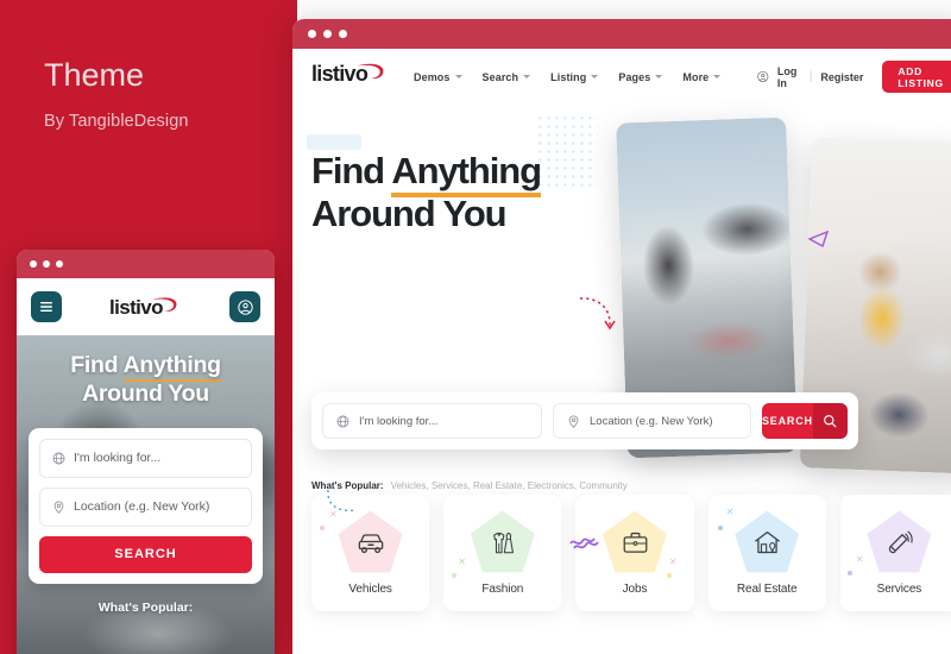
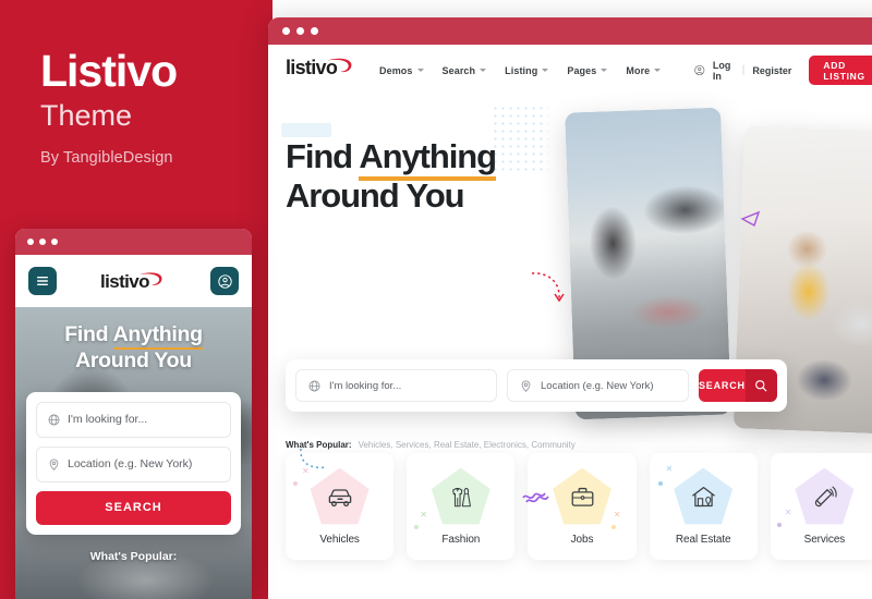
+ Listivo
  Theme
  By TangibleDesign
  listivo
  Find Anything
  Around You
  I'm looking for...
  Location (e.g. New York)
  SEARCH
  What's Popular:
  listivo
  Demos
  Search
  Listing
  Pages
  More
  Log In
  Register
  ADD LISTING
  Find Anything
  Around You
  I'm looking for...
  Location (e.g. New York)
  SEARCH
  What's Popular:
  Vehicles, Services, Real Estate, Electronics, Community
  ✕
  Vehicles
  ✕
  Fashion
  ✕
  Jobs
  ✕
  Real Estate
  ✕
  Services
